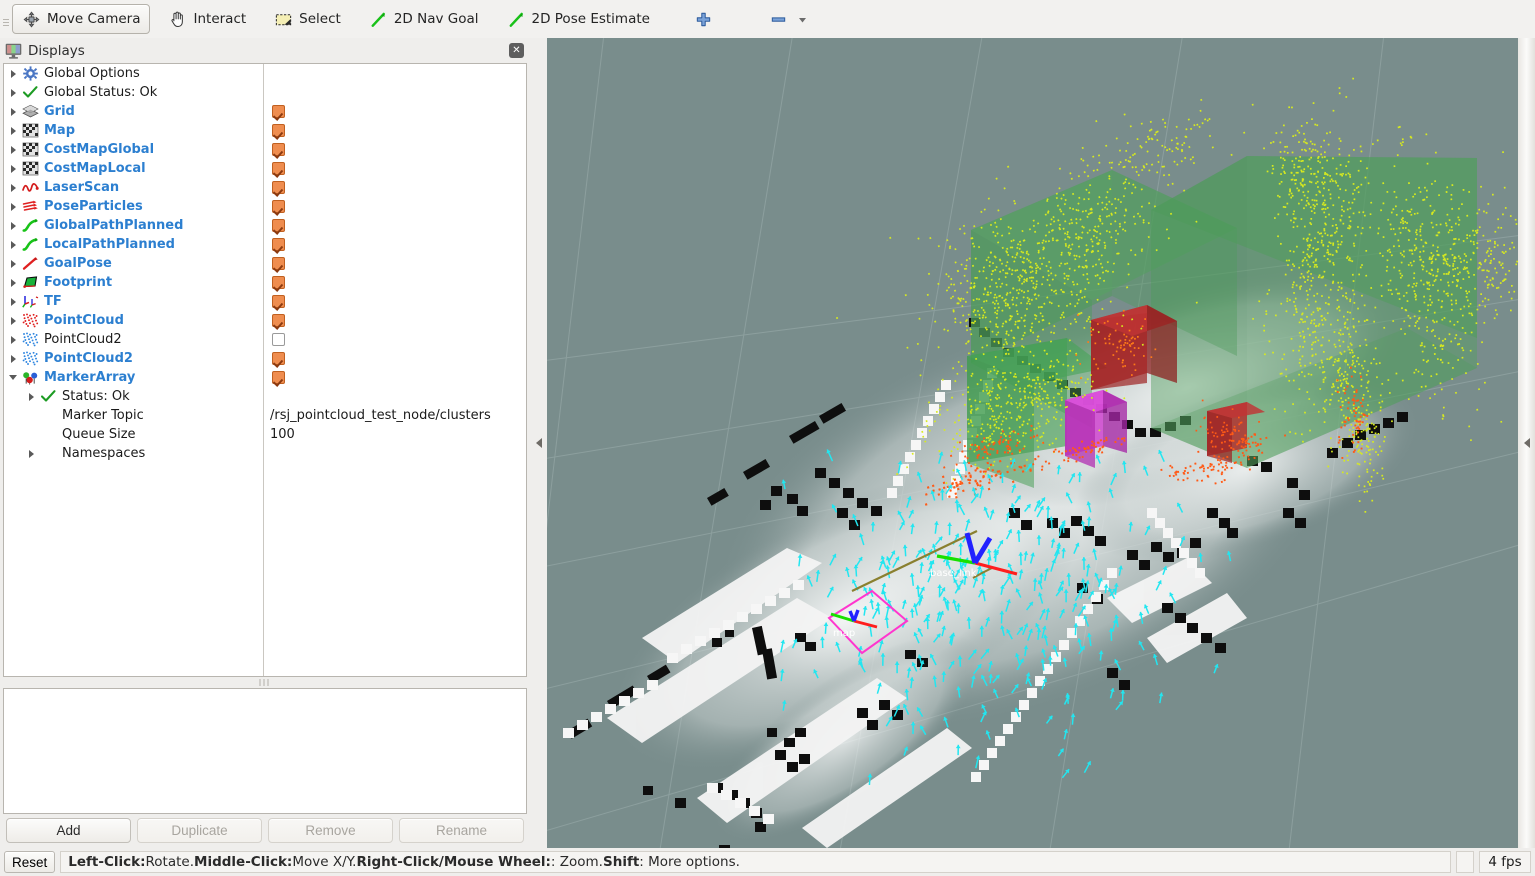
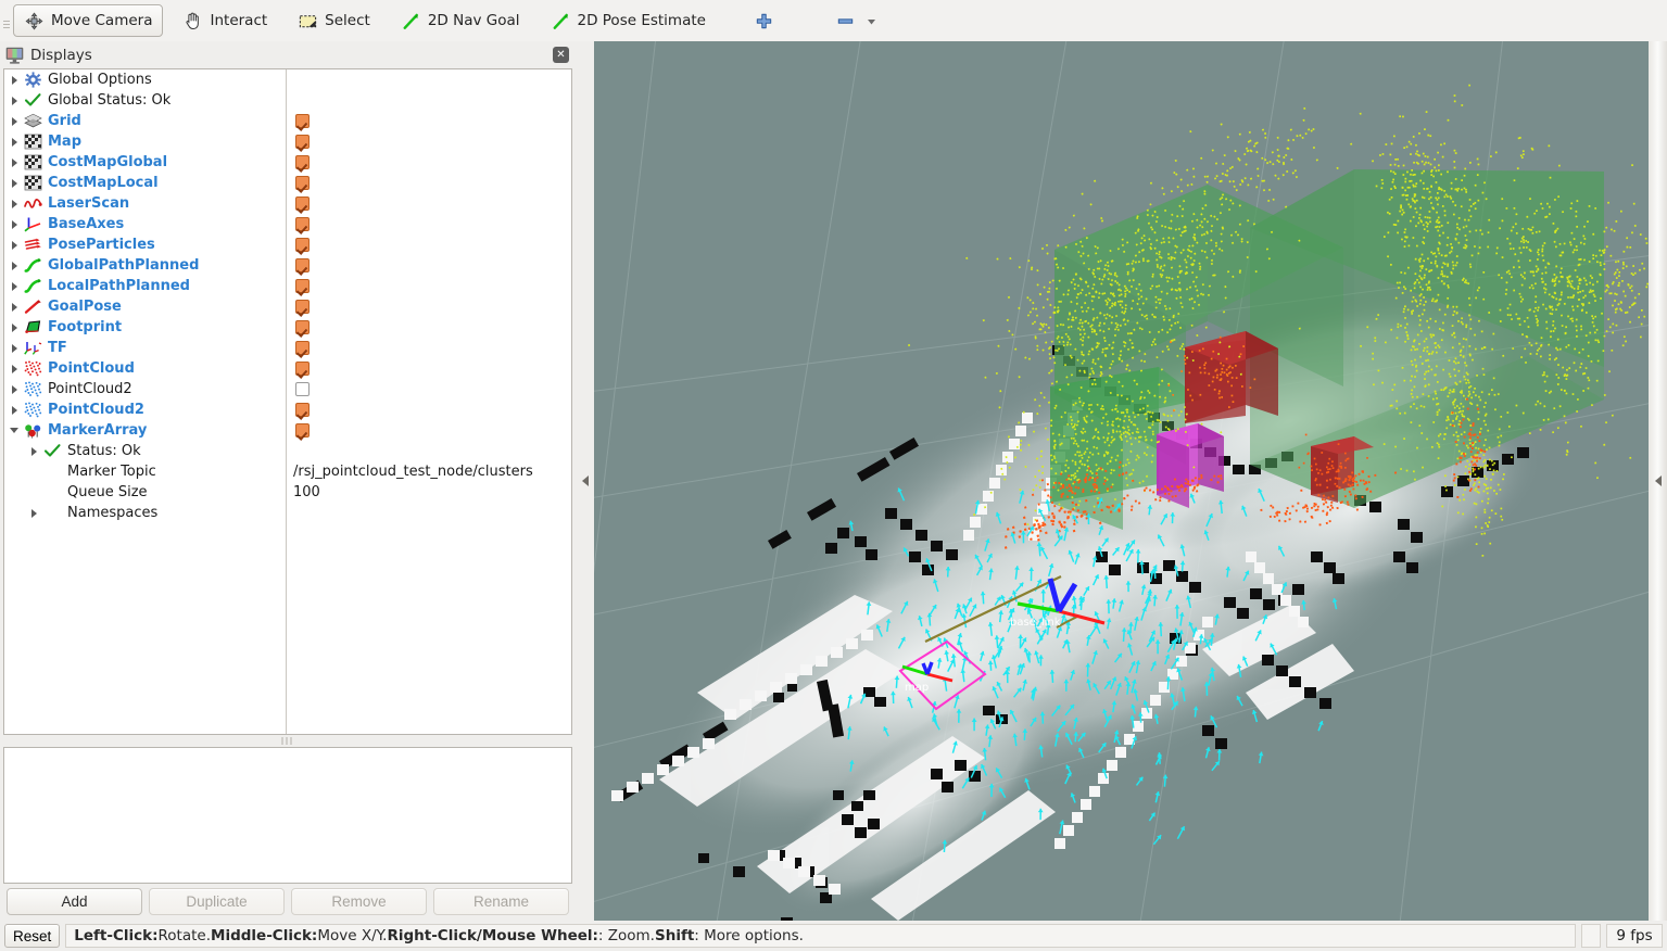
  Move Camera
  Interact
  Select
  2D Nav Goal
  2D Pose Estimate
  Displays
  ✕
  Global Options
  Global Status: Ok
  Grid
  Map
  CostMapGlobal
  CostMapLocal
  LaserScan
+ BaseAxes
  PoseParticles
  GlobalPathPlanned
  LocalPathPlanned
  GoalPose
  Footprint
  TF
  PointCloud
  PointCloud2
  PointCloud2
  MarkerArray
  Status: Ok
  Marker Topic
  /rsj_pointcloud_test_node/clusters
  Queue Size
  100
  Namespaces
  Add
  Duplicate
  Remove
  Rename
  base_link
  map
  Reset
  Left-Click:
  Rotate.
  Middle-Click:
  Move X/Y.
  Right-Click/Mouse Wheel:
  : Zoom.
  Shift
  : More options.
- 4 fps
+ 9 fps
